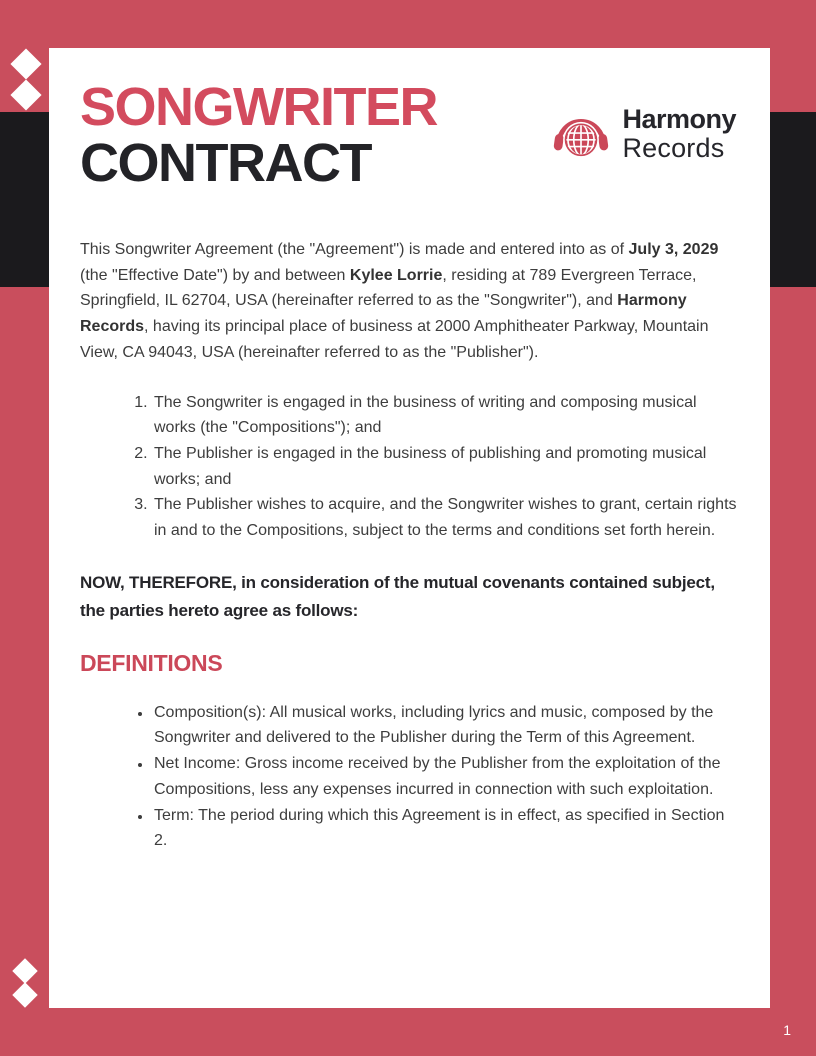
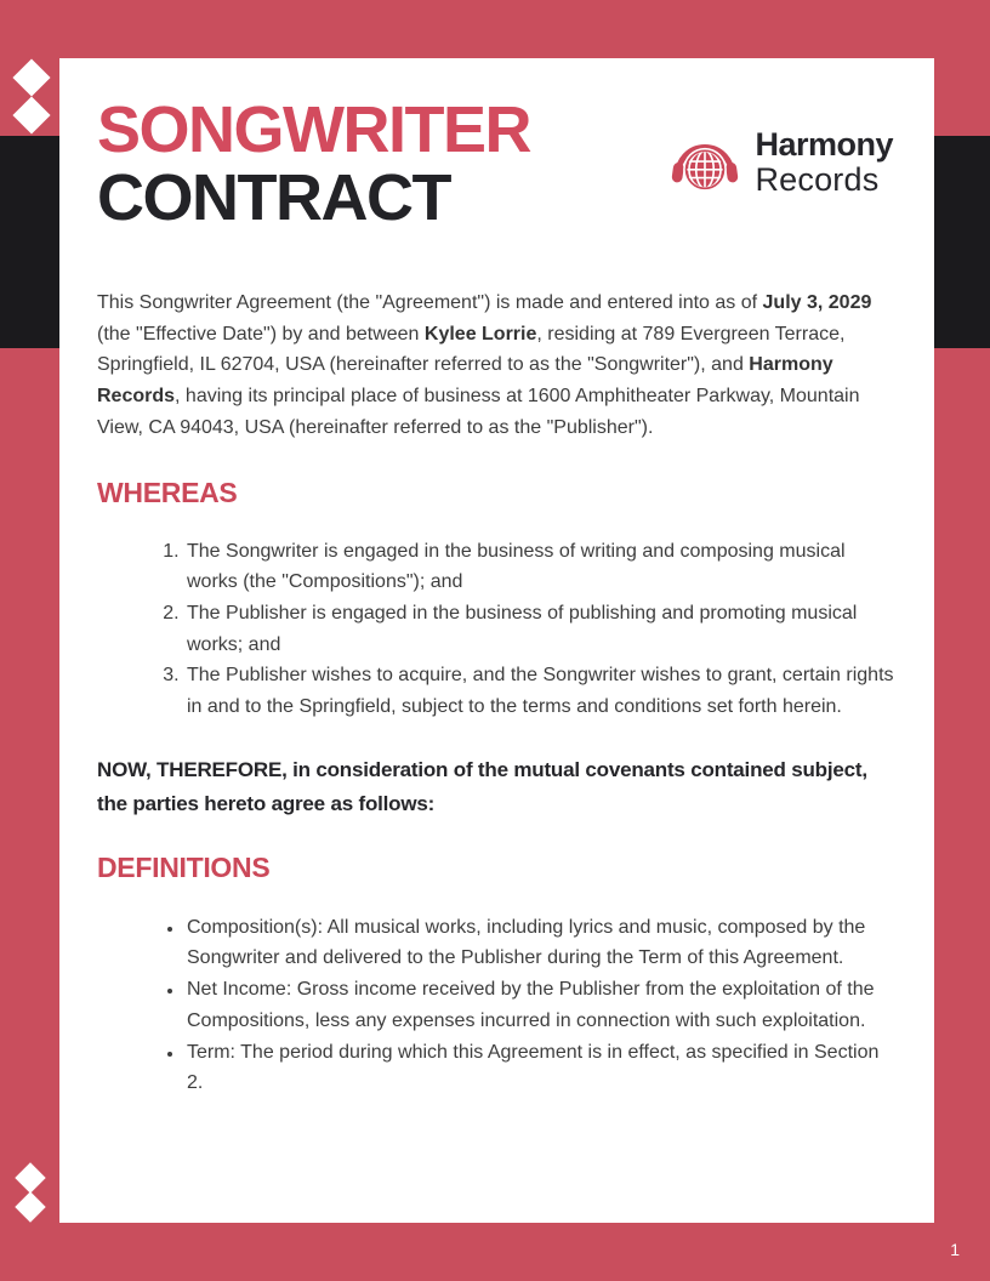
  SONGWRITER
  CONTRACT
  Harmony
  Records
- This Songwriter Agreement (the "Agreement") is made and entered into as of July 3, 2029 (the "Effective Date") by and between Kylee Lorrie, residing at 789 Evergreen Terrace, Springfield, IL 62704, USA (hereinafter referred to as the "Songwriter"), and Harmony Records, having its principal place of business at 2000 Amphitheater Parkway, Mountain View, CA 94043, USA (hereinafter referred to as the "Publisher").
+ This Songwriter Agreement (the "Agreement") is made and entered into as of July 3, 2029 (the "Effective Date") by and between Kylee Lorrie, residing at 789 Evergreen Terrace, Springfield, IL 62704, USA (hereinafter referred to as the "Songwriter"), and Harmony Records, having its principal place of business at 1600 Amphitheater Parkway, Mountain View, CA 94043, USA (hereinafter referred to as the "Publisher").
+ WHEREAS
  The Songwriter is engaged in the business of writing and composing musical works (the "Compositions"); and
  The Publisher is engaged in the business of publishing and promoting musical works; and
- The Publisher wishes to acquire, and the Songwriter wishes to grant, certain rights in and to the Compositions, subject to the terms and conditions set forth herein.
+ The Publisher wishes to acquire, and the Songwriter wishes to grant, certain rights in and to the Springfield, subject to the terms and conditions set forth herein.
  NOW, THEREFORE, in consideration of the mutual covenants contained subject, the parties hereto agree as follows:
  DEFINITIONS
  Composition(s): All musical works, including lyrics and music, composed by the Songwriter and delivered to the Publisher during the Term of this Agreement.
  Net Income: Gross income received by the Publisher from the exploitation of the Compositions, less any expenses incurred in connection with such exploitation.
  Term: The period during which this Agreement is in effect, as specified in Section 2.
  1
